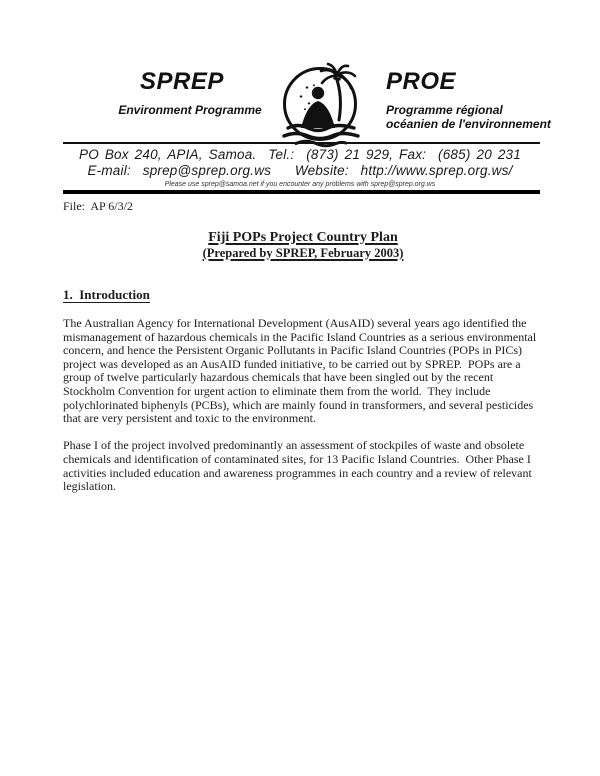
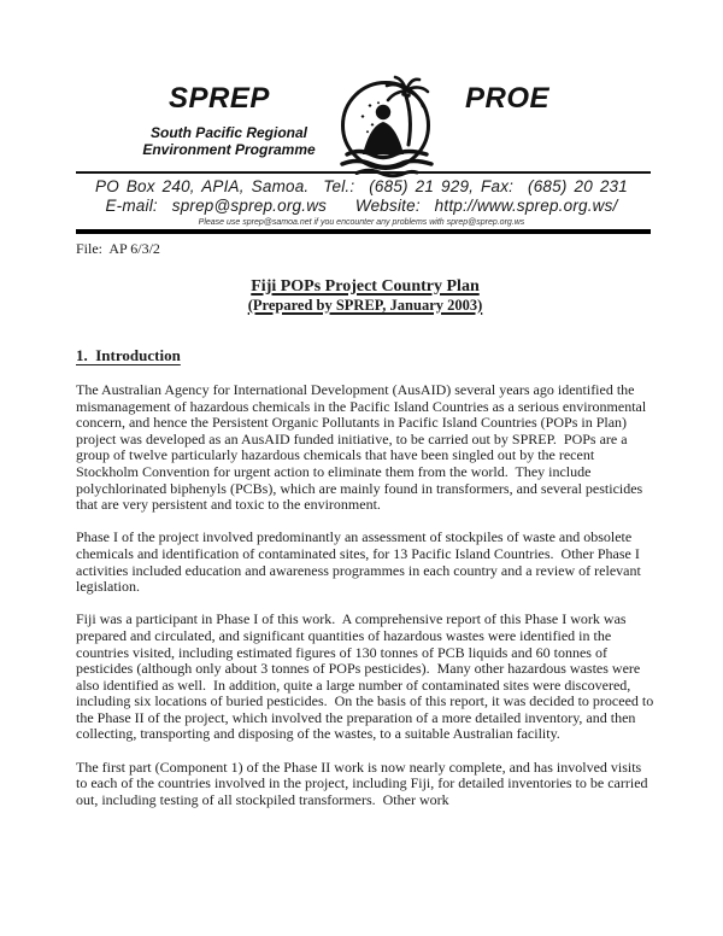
  SPREP
+ South Pacific Regional
  Environment Programme
  PROE
- Programme régional
- océanien de l'environnement
- PO Box 240, APIA, Samoa. Tel.: (873) 21 929, Fax: (685) 20 231
+ PO Box 240, APIA, Samoa. Tel.: (685) 21 929, Fax: (685) 20 231
  E-mail: sprep@sprep.org.ws Website: http://www.sprep.org.ws/
  File: AP 6/3/2
  Fiji POPs Project Country Plan
- (Prepared by SPREP, February 2003)
+ (Prepared by SPREP, January 2003)
  1. Introduction
- The Australian Agency for International Development (AusAID) several years ago identified the mismanagement of hazardous chemicals in the Pacific Island Countries as a serious environmental concern, and hence the Persistent Organic Pollutants in Pacific Island Countries (POPs in PICs) project was developed as an AusAID funded initiative, to be carried out by SPREP. POPs are a group of twelve particularly hazardous chemicals that have been singled out by the recent Stockholm Convention for urgent action to eliminate them from the world. They include polychlorinated biphenyls (PCBs), which are mainly found in transformers, and several pesticides that are very persistent and toxic to the environment.
+ The Australian Agency for International Development (AusAID) several years ago identified the mismanagement of hazardous chemicals in the Pacific Island Countries as a serious environmental concern, and hence the Persistent Organic Pollutants in Pacific Island Countries (POPs in Plan) project was developed as an AusAID funded initiative, to be carried out by SPREP. POPs are a group of twelve particularly hazardous chemicals that have been singled out by the recent Stockholm Convention for urgent action to eliminate them from the world. They include polychlorinated biphenyls (PCBs), which are mainly found in transformers, and several pesticides that are very persistent and toxic to the environment.
  Phase I of the project involved predominantly an assessment of stockpiles of waste and obsolete chemicals and identification of contaminated sites, for 13 Pacific Island Countries. Other Phase I activities included education and awareness programmes in each country and a review of relevant legislation.
+ Fiji was a participant in Phase I of this work. A comprehensive report of this Phase I work was prepared and circulated, and significant quantities of hazardous wastes were identified in the countries visited, including estimated figures of 130 tonnes of PCB liquids and 60 tonnes of pesticides (although only about 3 tonnes of POPs pesticides). Many other hazardous wastes were also identified as well. In addition, quite a large number of contaminated sites were discovered, including six locations of buried pesticides. On the basis of this report, it was decided to proceed to the Phase II of the project, which involved the preparation of a more detailed inventory, and then collecting, transporting and disposing of the wastes, to a suitable Australian facility.
+ The first part (Component 1) of the Phase II work is now nearly complete, and has involved visits to each of the countries involved in the project, including Fiji, for detailed inventories to be carried out, including testing of all stockpiled transformers. Other work
